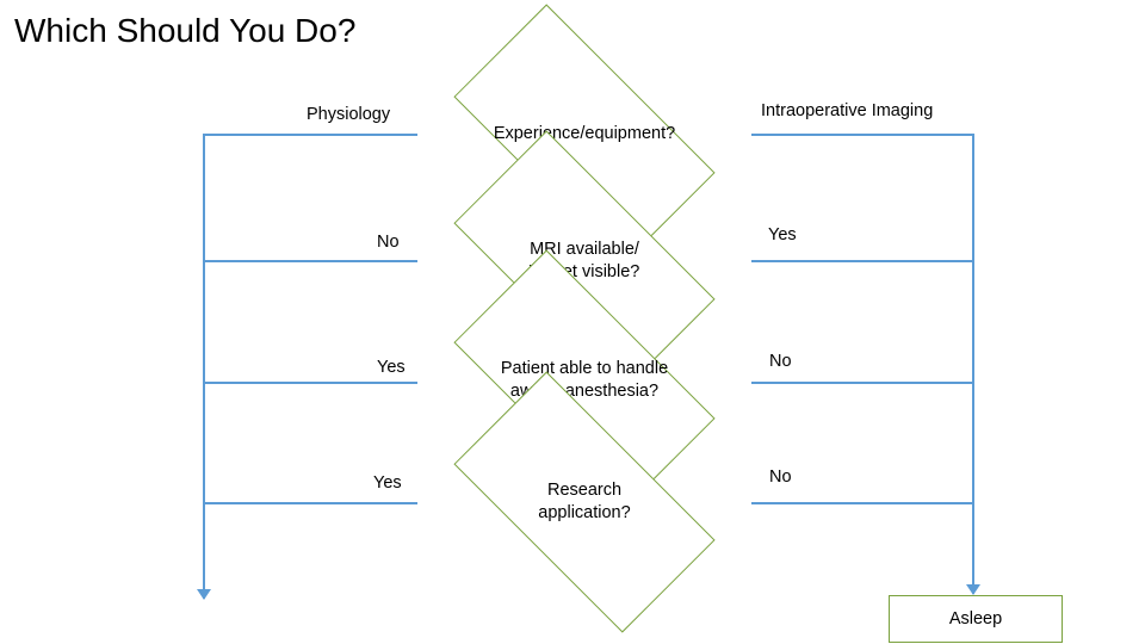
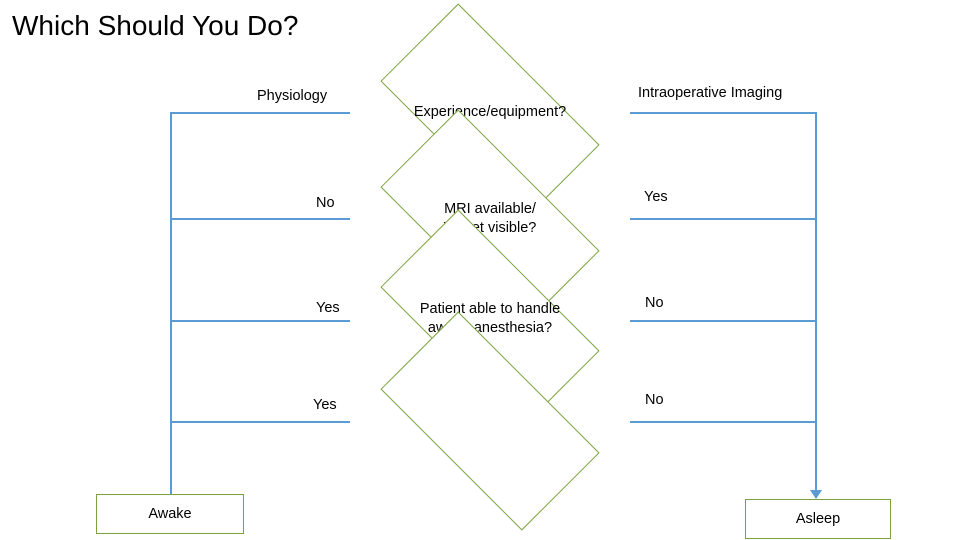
  Which Should You Do?
  Experince/equipment?
  MRI available/
  Patient able to handle
  a anesthesia?
- Research
- application?
  Physiology
  Intraoperative Imaging
  No
  Yes
  Yes
  No
  Yes
  No
+ Awake
  Asleep
